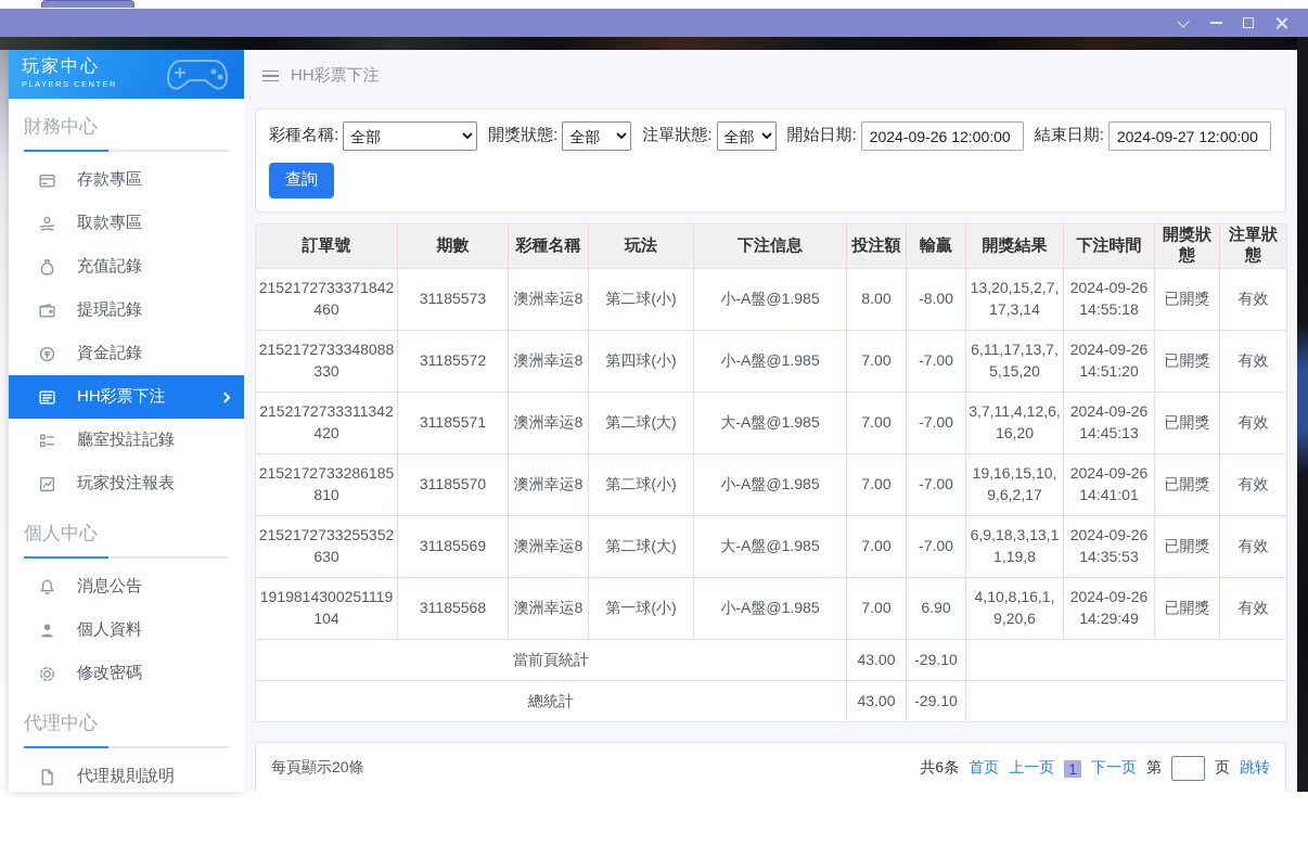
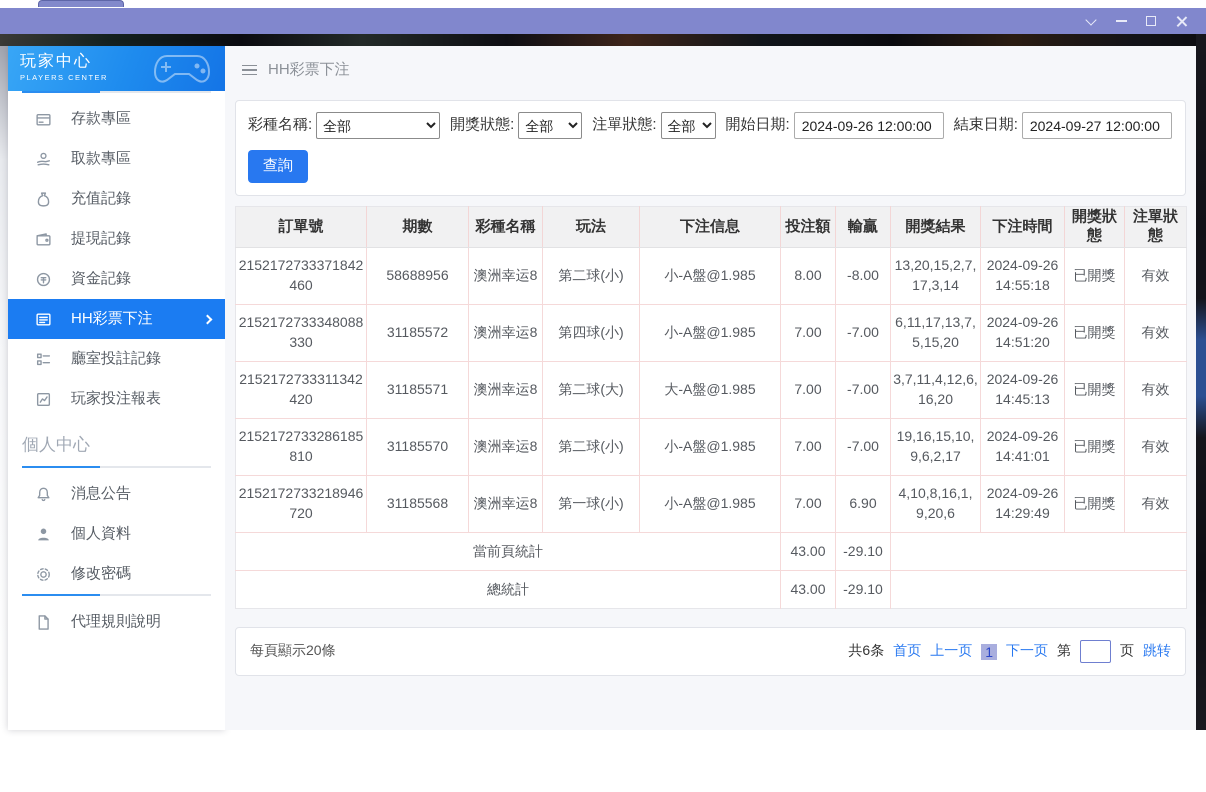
  玩家中心
  PLAYERS CENTER
- 財務中心
  存款專區
  取款專區
  充值記錄
  提現記錄
  資金記錄
  HH彩票下注
  廳室投註記錄
  玩家投注報表
  個人中心
  消息公告
  個人資料
  修改密碼
- 代理中心
  代理規則說明
  HH彩票下注
  彩種名稱:
  全部
  開獎狀態:
  全部
  注單狀態:
  全部
  開始日期:
  2024-09-26 12:00:00
  結束日期:
  2024-09-27 12:00:00
  查詢
  訂單號	期數	彩種名稱	玩法	下注信息	投注額	輸贏	開獎結果	下注時間	開獎狀態	注單狀態
- 2152172733371842460	31185573	澳洲幸运8	第二球(小)	小-A盤@1.985	8.00	-8.00	13,20,15,2,7,17,3,14	2024-09-26 14:55:18	已開獎	有效
+ 2152172733371842460	58688956	澳洲幸运8	第二球(小)	小-A盤@1.985	8.00	-8.00	13,20,15,2,7,17,3,14	2024-09-26 14:55:18	已開獎	有效
  2152172733348088330	31185572	澳洲幸运8	第四球(小)	小-A盤@1.985	7.00	-7.00	6,11,17,13,7,5,15,20	2024-09-26 14:51:20	已開獎	有效
  2152172733311342420	31185571	澳洲幸运8	第二球(大)	大-A盤@1.985	7.00	-7.00	3,7,11,4,12,6,16,20	2024-09-26 14:45:13	已開獎	有效
  2152172733286185810	31185570	澳洲幸运8	第二球(小)	小-A盤@1.985	7.00	-7.00	19,16,15,10,9,6,2,17	2024-09-26 14:41:01	已開獎	有效
- 2152172733255352630	31185569	澳洲幸运8	第二球(大)	大-A盤@1.985	7.00	-7.00	6,9,18,3,13,11,19,8	2024-09-26 14:35:53	已開獎	有效
- 1919814300251119104	31185568	澳洲幸运8	第一球(小)	小-A盤@1.985	7.00	6.90	4,10,8,16,1,9,20,6	2024-09-26 14:29:49	已開獎	有效
+ 2152172733218946720	31185568	澳洲幸运8	第一球(小)	小-A盤@1.985	7.00	6.90	4,10,8,16,1,9,20,6	2024-09-26 14:29:49	已開獎	有效
  當前頁統計	43.00	-29.10
  總統計	43.00	-29.10
  每頁顯示20條
  共6条
  首页
  上一页
  1
  下一页
  第
  页
  跳转
